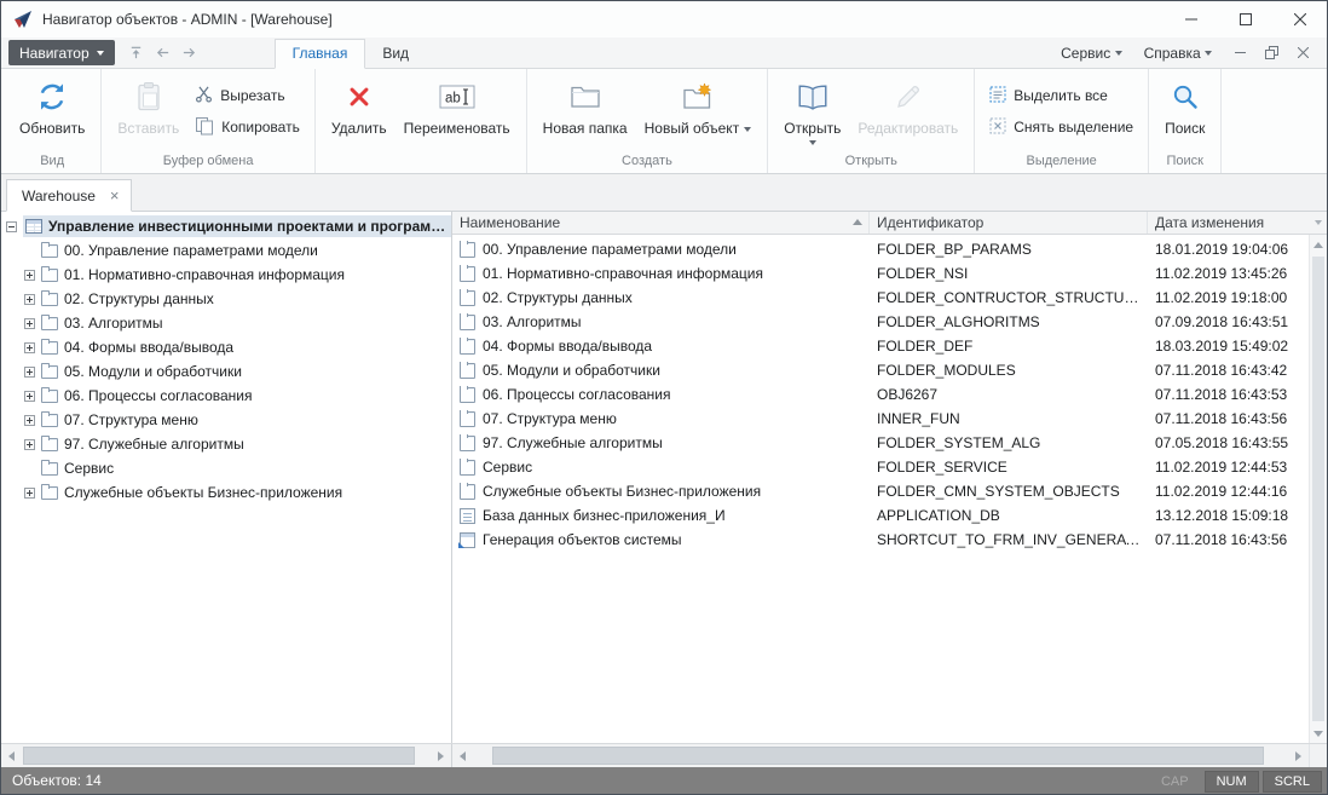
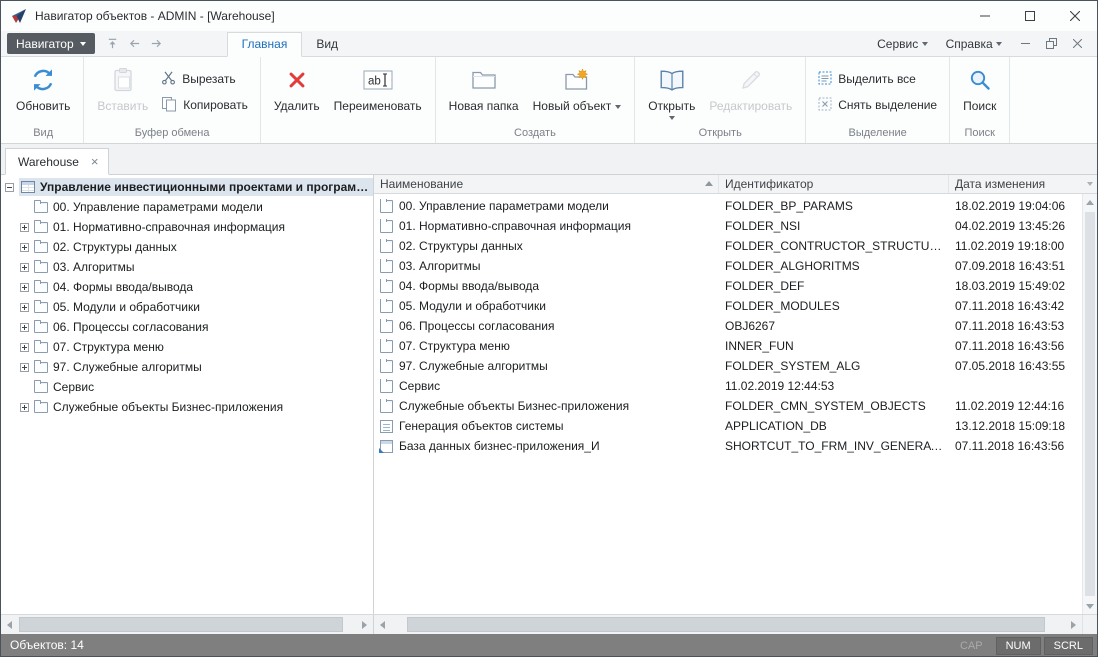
  Навигатор объектов - ADMIN - [Warehouse]
  Навигатор
  Главная
  Вид
  Сервис
  Справка
  Обновить
  Вид
  Вставить
  Вырезать
  Копировать
  Буфер обмена
  Удалить
  ab
  Переименовать
  Новая папка
  Новый объект
  Создать
  Открыть
  Редактировать
  Открыть
  Выделить все
  Снять выделение
  Выделение
  Поиск
  Поиск
  Warehouse
  ×
  Управление инвестиционными проектами и программа
  00. Управление параметрами модели
  01. Нормативно-справочная информация
  02. Структуры данных
  03. Алгоритмы
  04. Формы ввода/вывода
  05. Модули и обработчики
  06. Процессы согласования
  07. Структура меню
  97. Служебные алгоритмы
  Сервис
  Служебные объекты Бизнес-приложения
  Наименование
  Идентификатор
  Дата изменения
  00. Управление параметрами модели
  FOLDER_BP_PARAMS
- 18.01.2019 19:04:06
+ 18.02.2019 19:04:06
  01. Нормативно-справочная информация
  FOLDER_NSI
- 11.02.2019 13:45:26
+ 04.02.2019 13:45:26
  02. Структуры данных
  FOLDER_CONTRUCTOR_STRUCTURE
  11.02.2019 19:18:00
  03. Алгоритмы
  FOLDER_ALGHORITMS
  07.09.2018 16:43:51
  04. Формы ввода/вывода
  FOLDER_DEF
  18.03.2019 15:49:02
  05. Модули и обработчики
  FOLDER_MODULES
  07.11.2018 16:43:42
  06. Процессы согласования
  OBJ6267
  07.11.2018 16:43:53
  07. Структура меню
  INNER_FUN
  07.11.2018 16:43:56
  97. Служебные алгоритмы
  FOLDER_SYSTEM_ALG
  07.05.2018 16:43:55
  Сервис
- FOLDER_SERVICE
  11.02.2019 12:44:53
  Служебные объекты Бизнес-приложения
  FOLDER_CMN_SYSTEM_OBJECTS
  11.02.2019 12:44:16
- База данных бизнес-приложения_И
+ Генерация объектов системы
  APPLICATION_DB
  13.12.2018 15:09:18
- Генерация объектов системы
+ База данных бизнес-приложения_И
  SHORTCUT_TO_FRM_INV_GENERATE
  07.11.2018 16:43:56
  Объектов: 14
  CAP NUM SCRL
